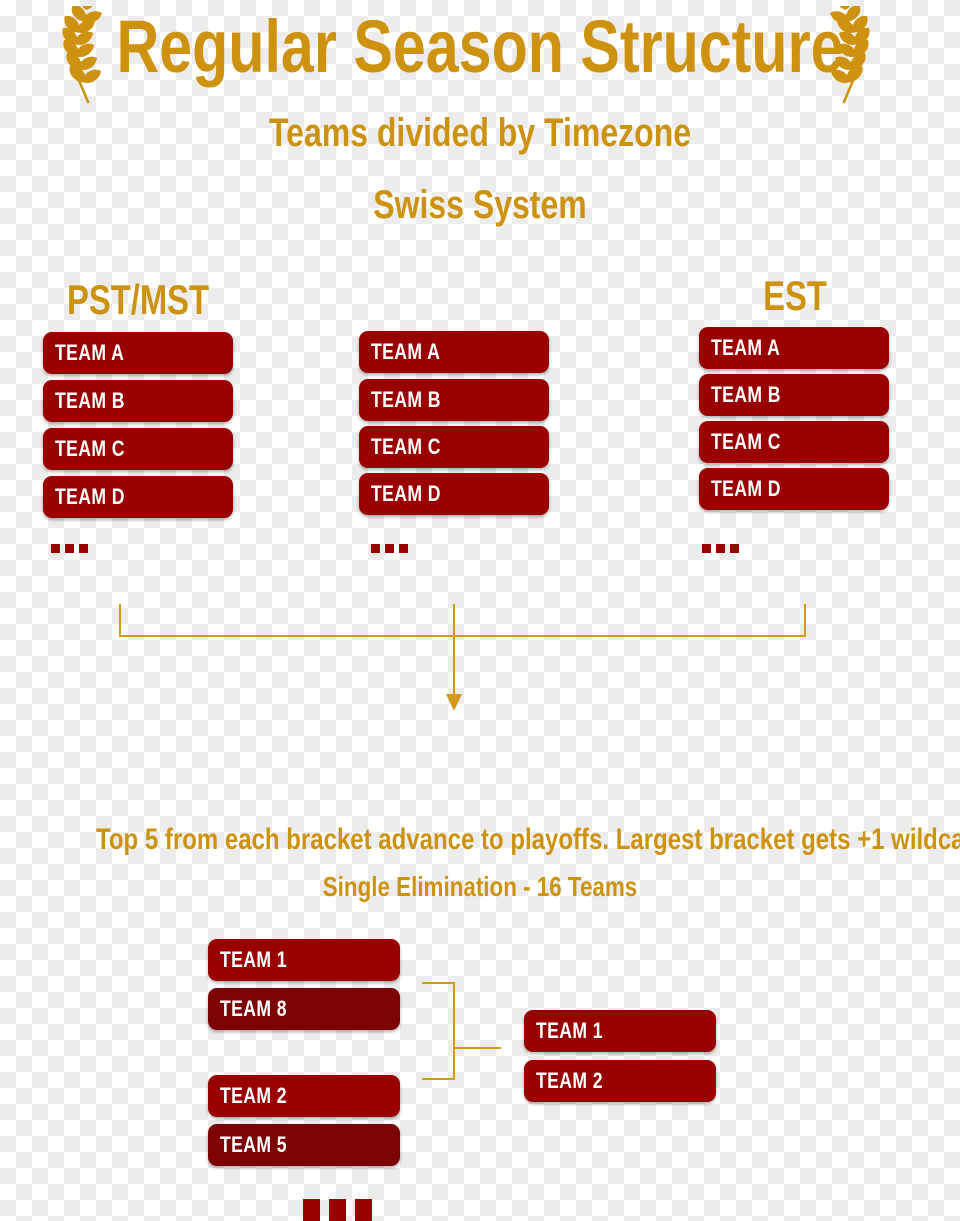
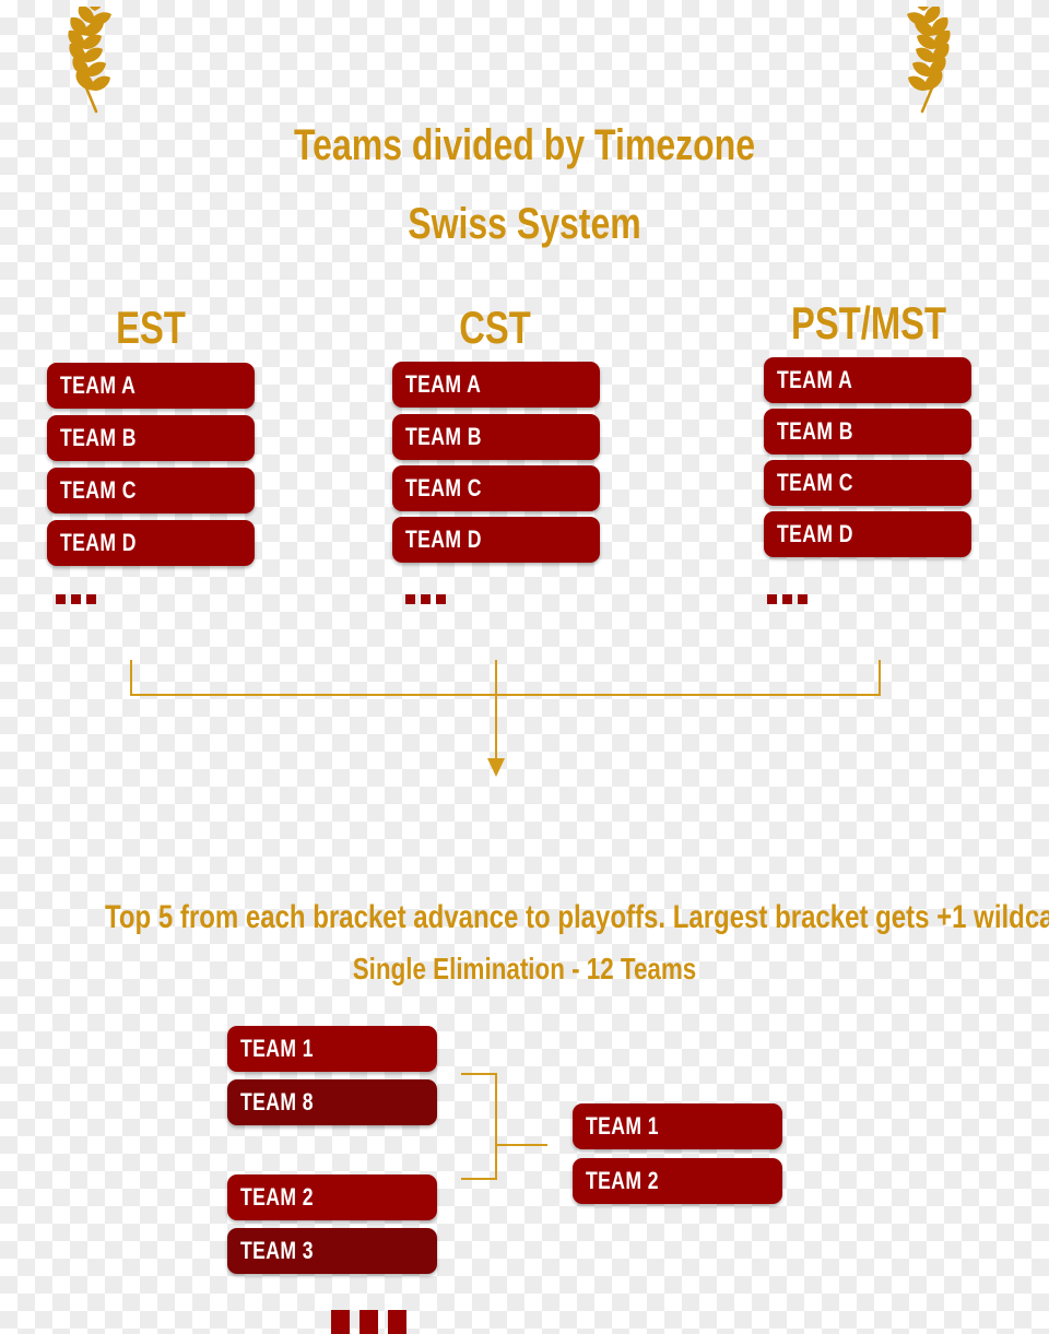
- Regular Season Structure
  Teams divided by Timezone
  Swiss System
- PST/MST
+ EST
  TEAM A
  TEAM B
  TEAM C
  TEAM D
+ CST
  TEAM A
  TEAM B
  TEAM C
  TEAM D
- EST
+ PST/MST
  TEAM A
  TEAM B
  TEAM C
  TEAM D
  Top 5 from each bracket advance to playoffs. Largest bracket gets +1 wildca
- Single Elimination - 16 Teams
+ Single Elimination - 12 Teams
  TEAM 1
  TEAM 8
  TEAM 2
- TEAM 5
+ TEAM 3
  TEAM 1
  TEAM 2
